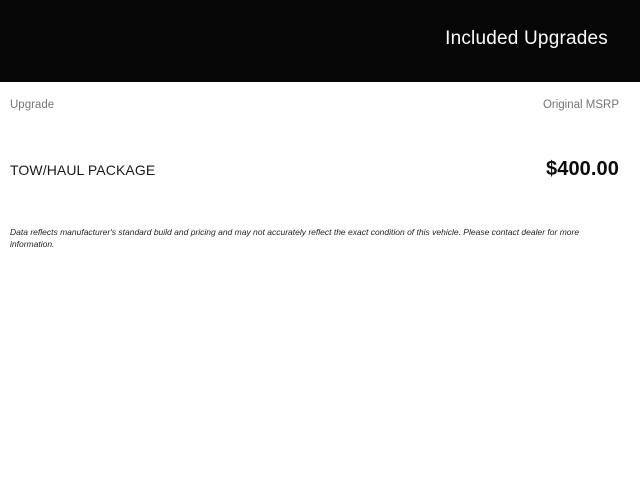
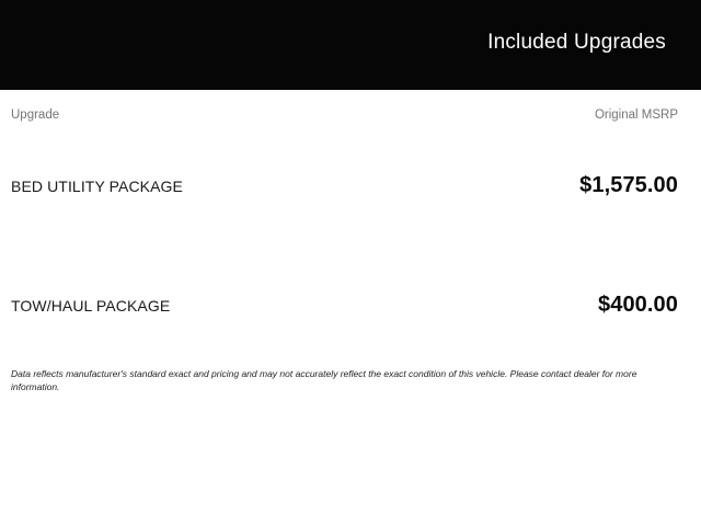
  Included Upgrades
  Upgrade
  Original MSRP
+ BED UTILITY PACKAGE
+ $1,575.00
  TOW/HAUL PACKAGE
  $400.00
- Data reflects manufacturer's standard build and pricing and may not accurately reflect the exact condition of this vehicle. Please contact dealer for more information.
+ Data reflects manufacturer's standard exact and pricing and may not accurately reflect the exact condition of this vehicle. Please contact dealer for more information.
